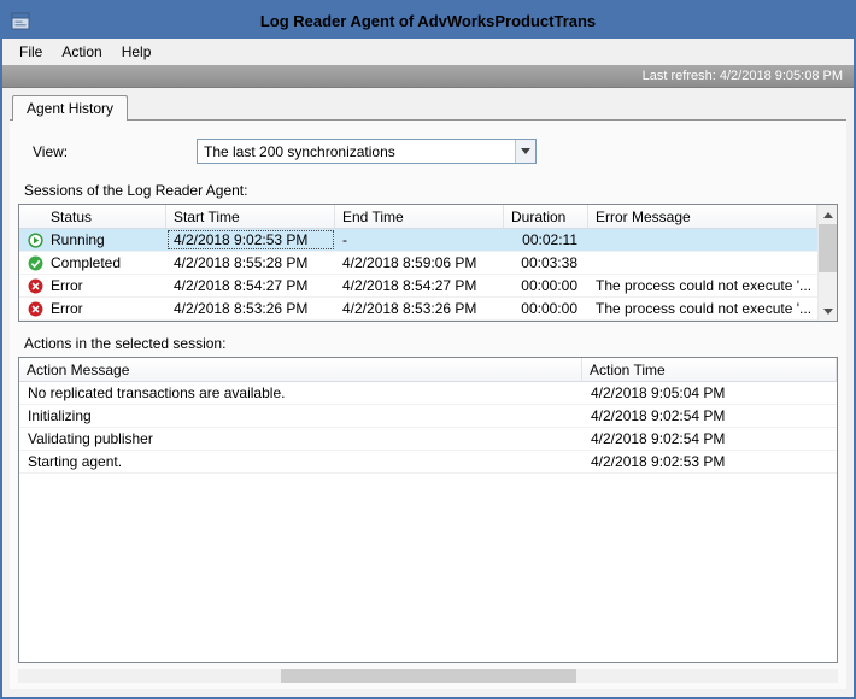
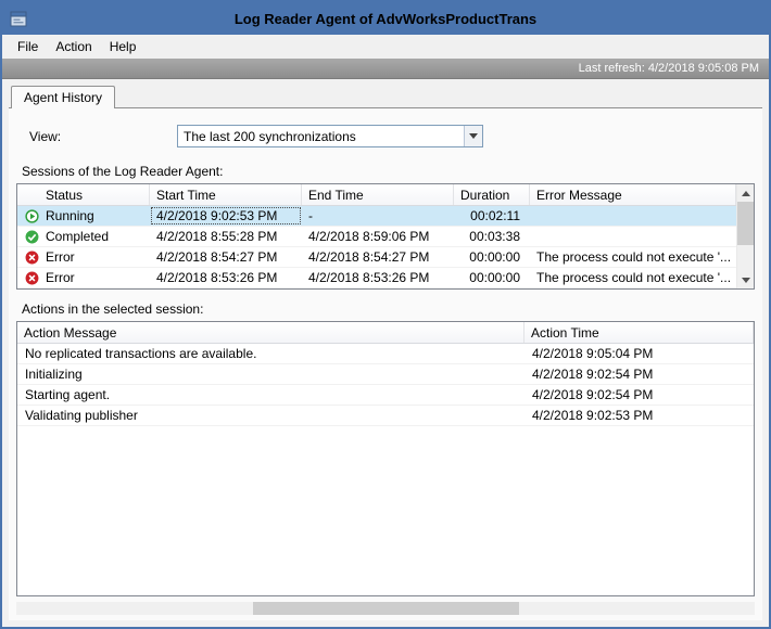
  Log Reader Agent of AdvWorksProductTrans
  File
  Action
  Help
  Last refresh: 4/2/2018 9:05:08 PM
  Agent History
  View:
  The last 200 synchronizations
  Sessions of the Log Reader Agent:
  Status
  Start Time
  End Time
  Duration
  Error Message
  Running
  4/2/2018 9:02:53 PM
  -
  00:02:11
  Completed
  4/2/2018 8:55:28 PM
  4/2/2018 8:59:06 PM
  00:03:38
  Error
  4/2/2018 8:54:27 PM
  4/2/2018 8:54:27 PM
  00:00:00
  The process could not execute '...
  Error
  4/2/2018 8:53:26 PM
  4/2/2018 8:53:26 PM
  00:00:00
  The process could not execute '...
  Actions in the selected session:
  Action Message
  Action Time
  No replicated transactions are available.
  4/2/2018 9:05:04 PM
  Initializing
  4/2/2018 9:02:54 PM
- Validating publisher
+ Starting agent.
  4/2/2018 9:02:54 PM
- Starting agent.
+ Validating publisher
  4/2/2018 9:02:53 PM
